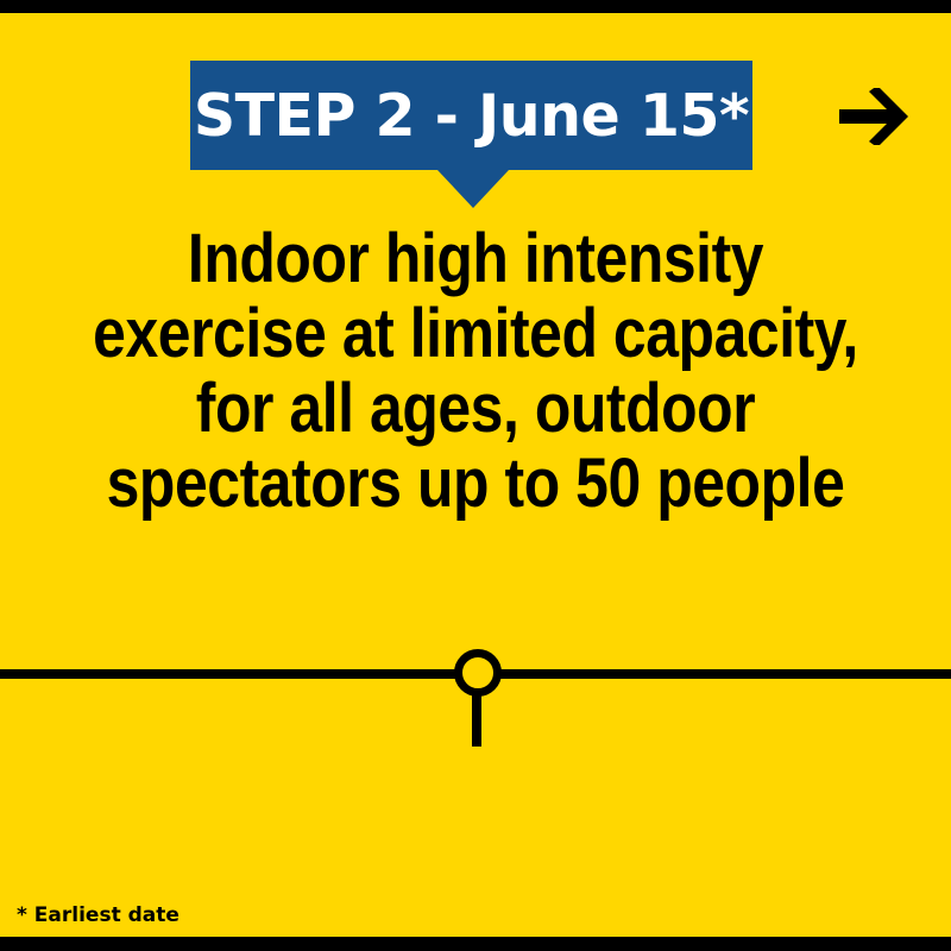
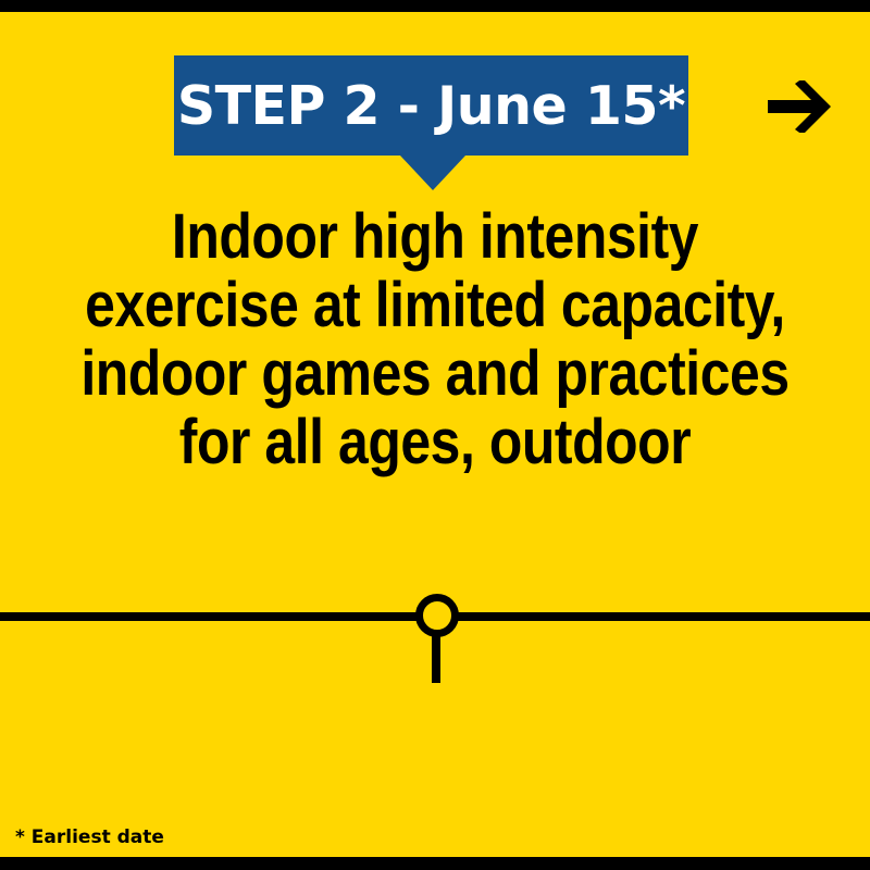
  STEP 2 - June 15*
  Indoor high intensity
  exercise at limited capacity,
+ indoor games and practices
  for all ages, outdoor
- spectators up to 50 people
  * Earliest date
